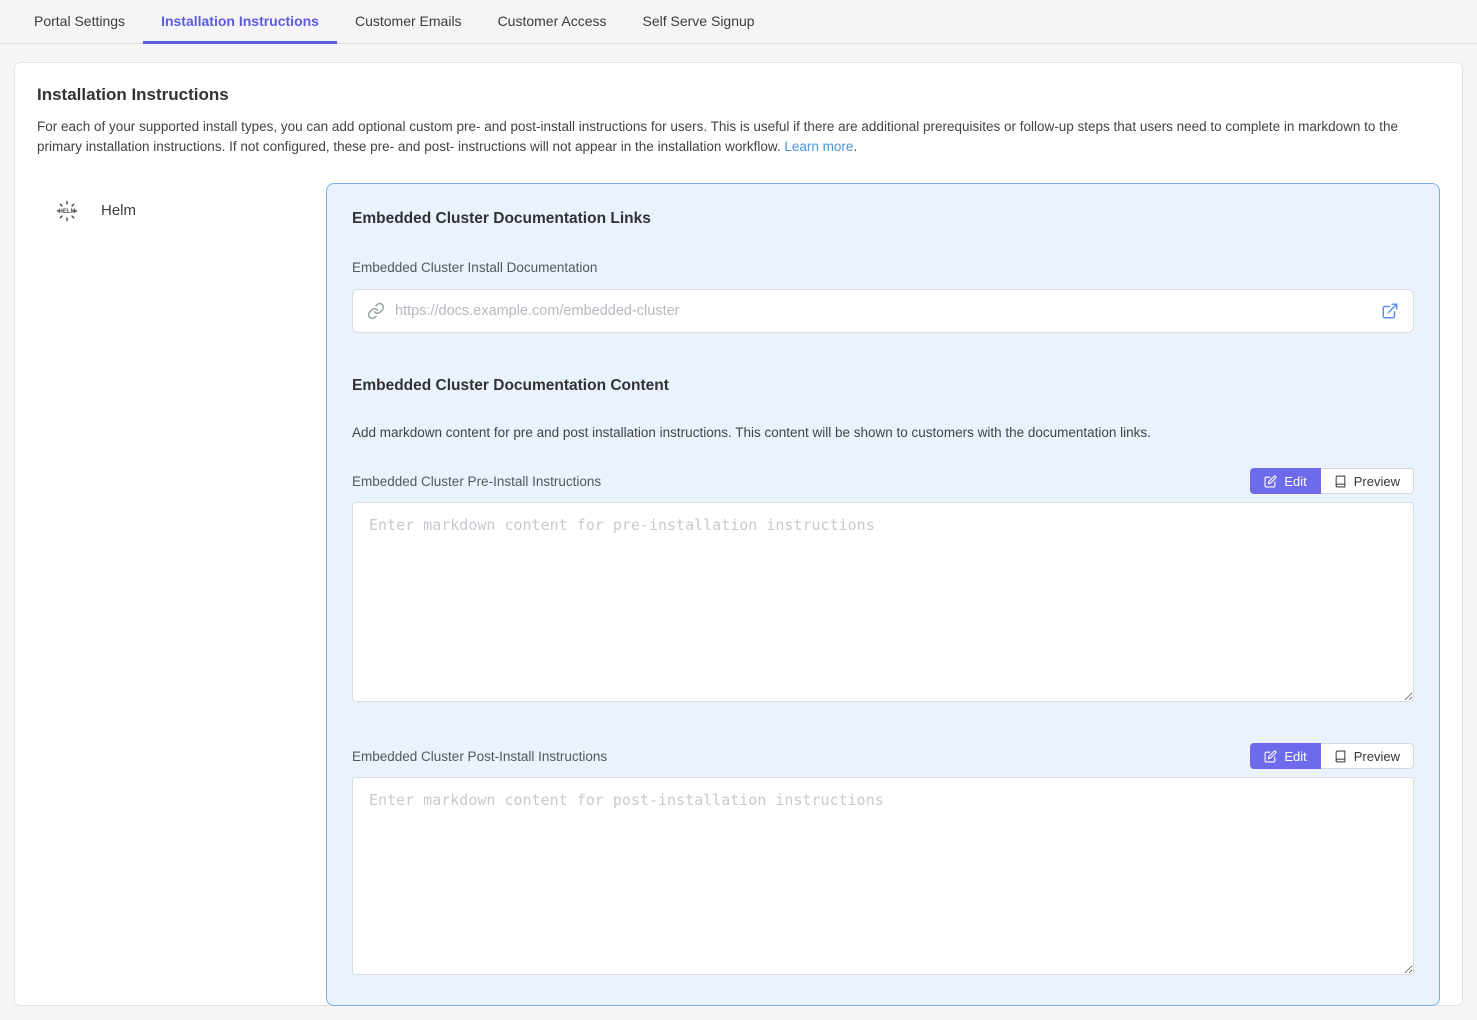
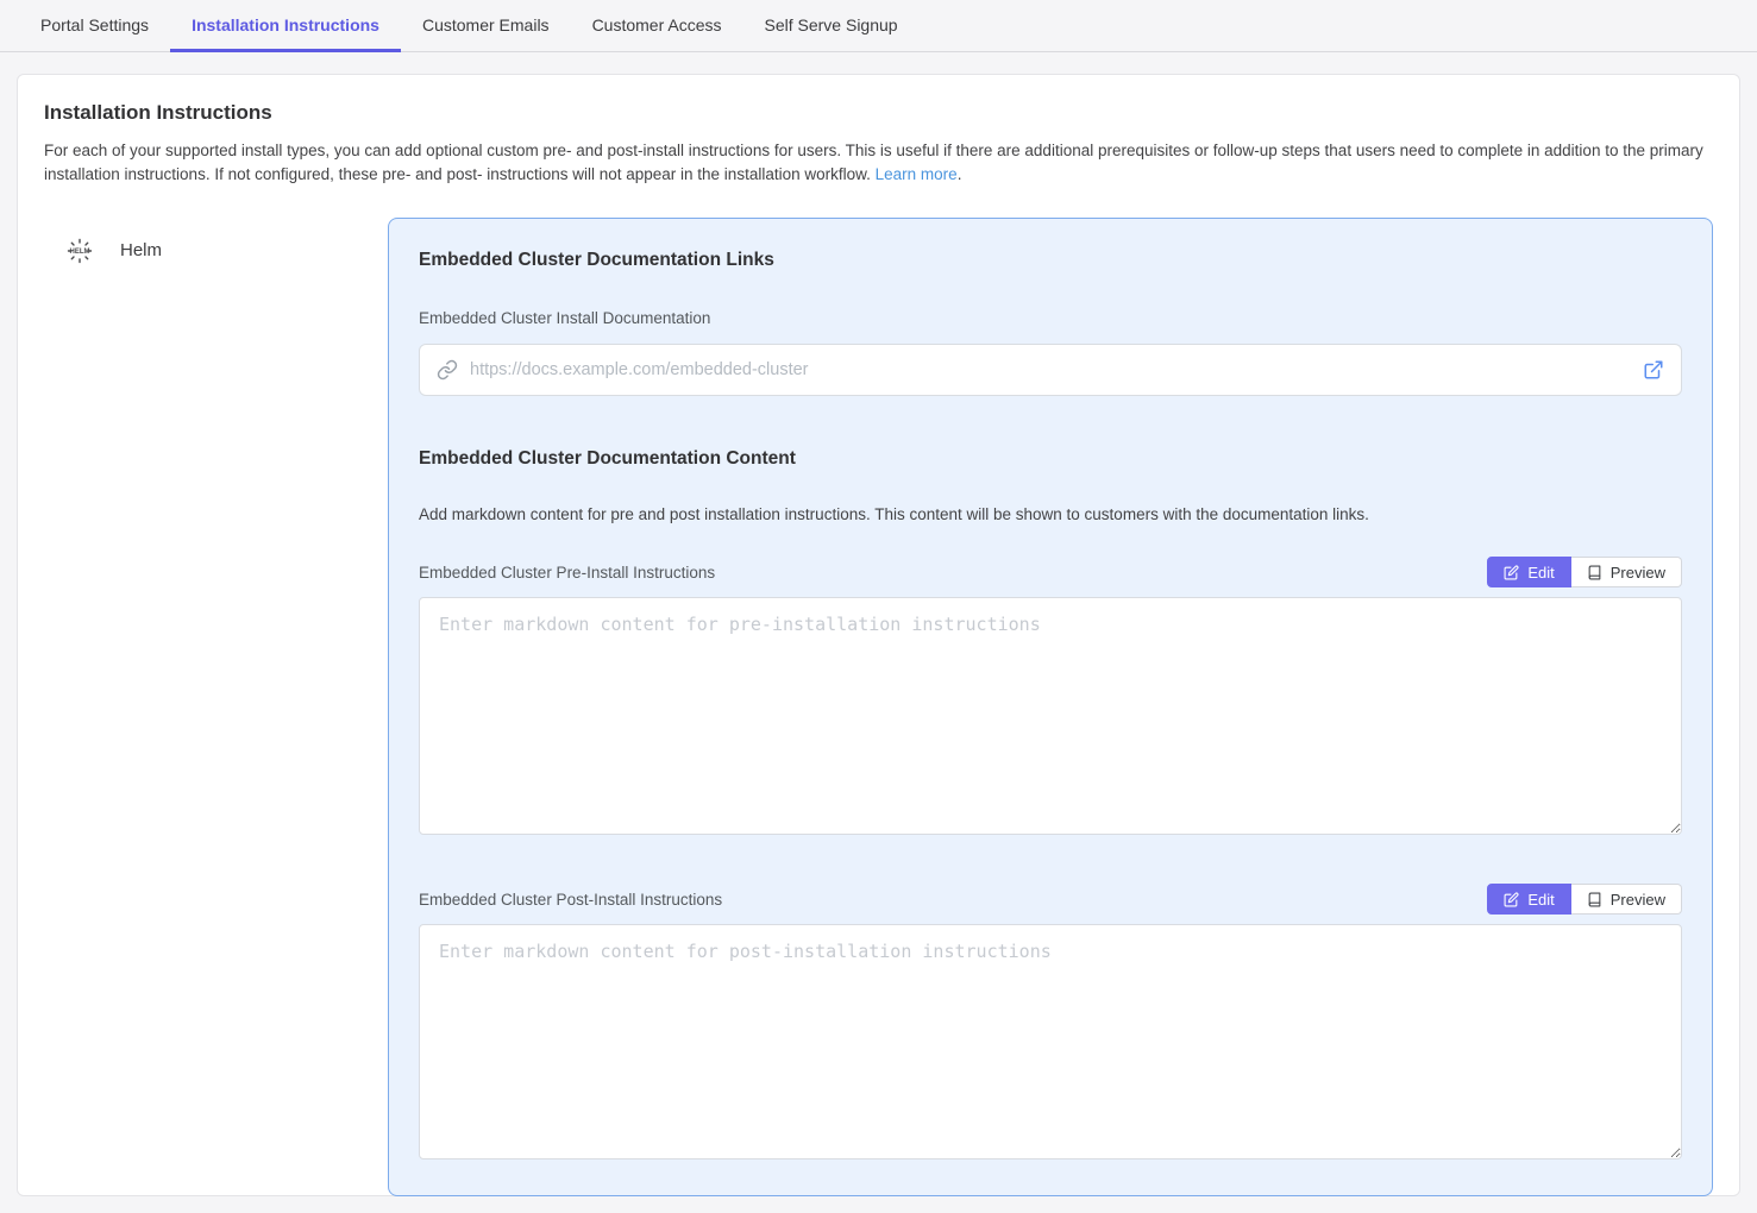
  Portal Settings
  Installation Instructions
  Customer Emails
  Customer Access
  Self Serve Signup
  Installation Instructions
- For each of your supported install types, you can add optional custom pre- and post-install instructions for users. This is useful if there are additional prerequisites or follow-up steps that users need to complete in markdown to the primary installation instructions. If not configured, these pre- and post- instructions will not appear in the installation workflow. Learn more.
+ For each of your supported install types, you can add optional custom pre- and post-install instructions for users. This is useful if there are additional prerequisites or follow-up steps that users need to complete in addition to the primary installation instructions. If not configured, these pre- and post- instructions will not appear in the installation workflow. Learn more.
  Helm
  Embedded Cluster Documentation Links
  Embedded Cluster Install Documentation
  https://docs.example.com/embedded-cluster
  Embedded Cluster Documentation Content
  Add markdown content for pre and post installation instructions. This content will be shown to customers with the documentation links.
  Embedded Cluster Pre-Install Instructions
  Edit
  Preview
  Enter markdown content for pre-installation instructions
  Embedded Cluster Post-Install Instructions
  Edit
  Preview
  Enter markdown content for post-installation instructions
